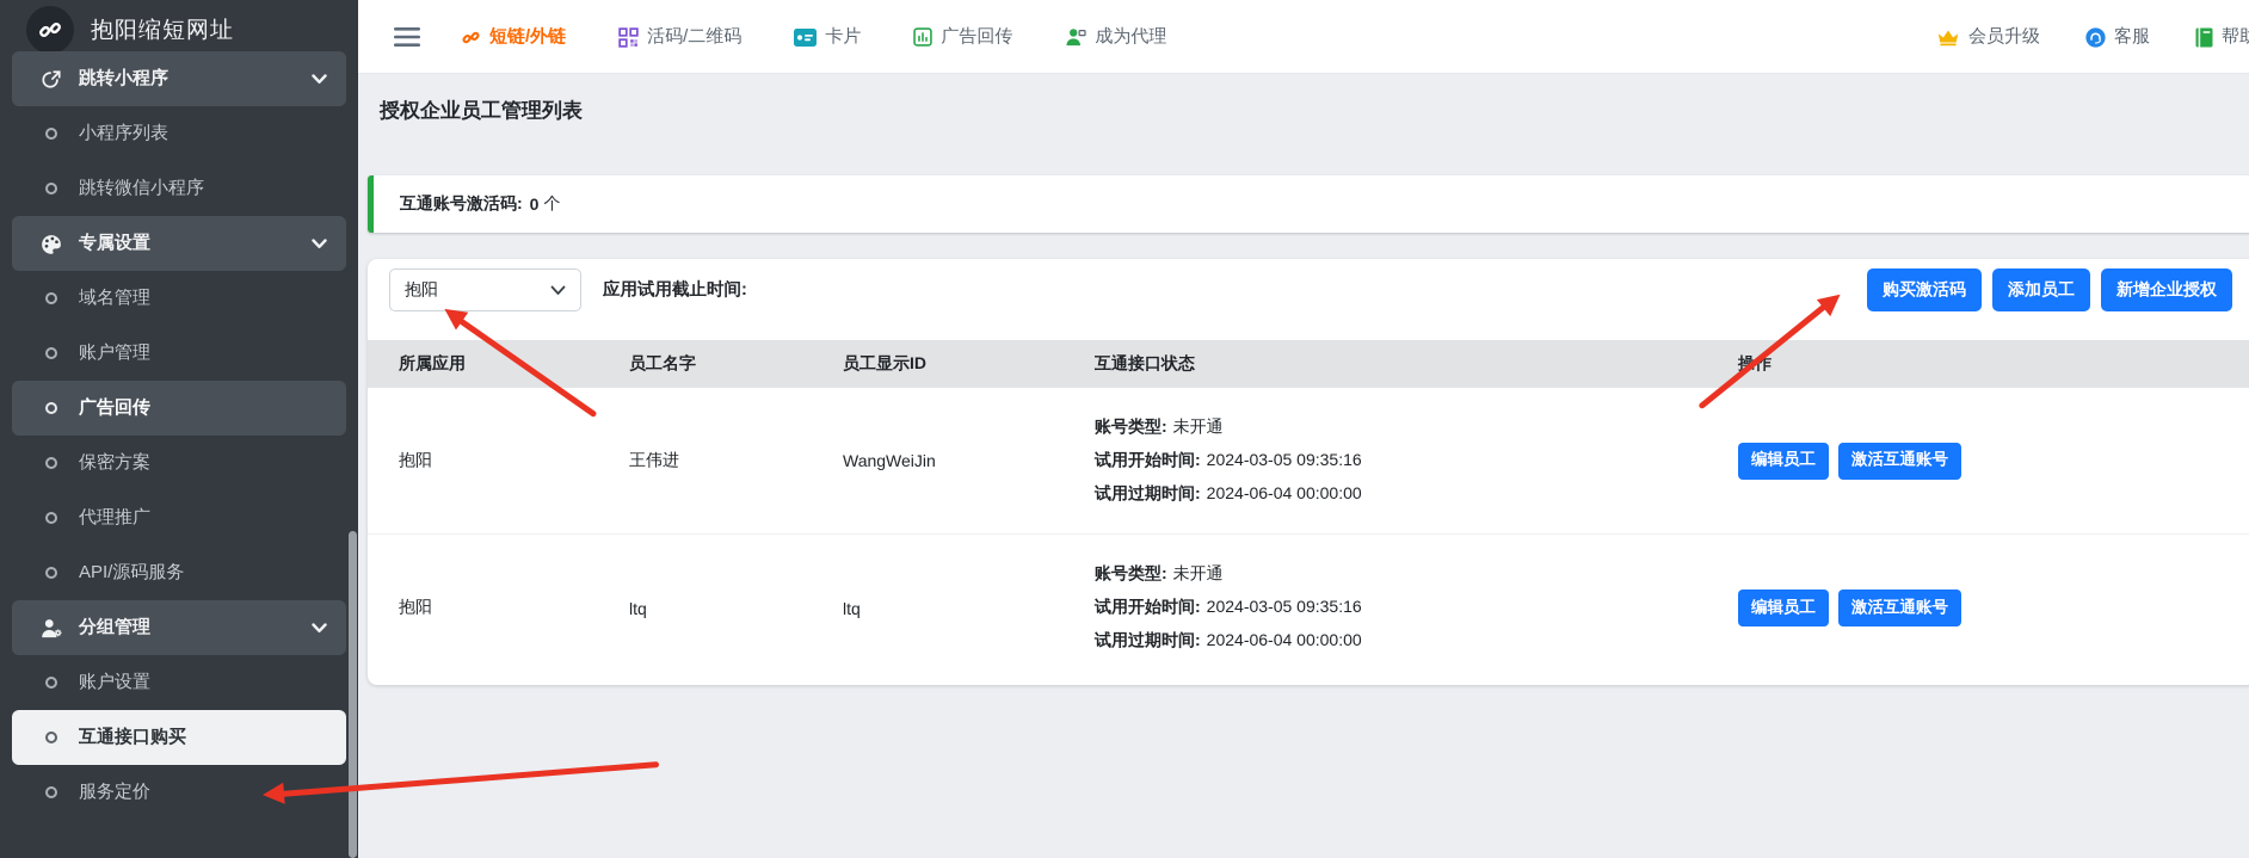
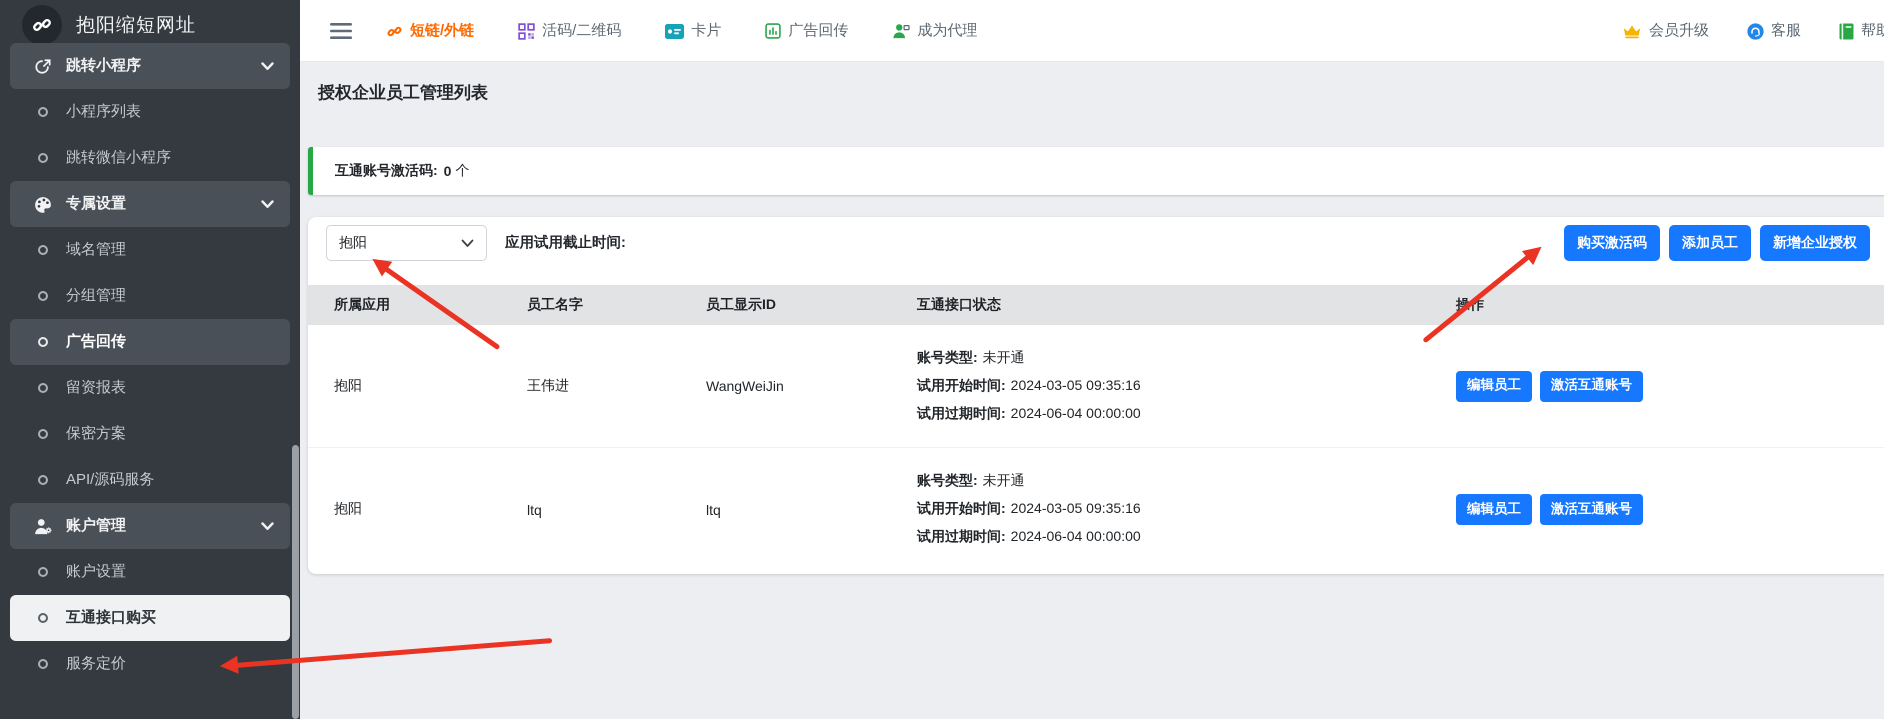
  抱阳缩短网址
  跳转小程序
  小程序列表
  跳转微信小程序
  专属设置
  域名管理
- 账户管理
+ 分组管理
  广告回传
+ 留资报表
  保密方案
- 代理推广
  API/源码服务
- 分组管理
+ 账户管理
  账户设置
  互通接口购买
  服务定价
  短链/外链
  活码/二维码
  卡片
  广告回传
  成为代理
  会员升级
  客服
  授权企业员工管理列表
  互通账号激活码:
  0
  个
  抱阳
  应用试用截止时间:
  购买激活码
  添加员工
  新增企业授权
  所属应用
  员工名字
  员工显示ID
  互通接口状态
  操作
  抱阳
  王伟进
  WangWeiJin
  账号类型: 未开通
  试用开始时间: 2024-03-05 09:35:16
  试用过期时间: 2024-06-04 00:00:00
  编辑员工
  激活互通账号
  抱阳
  ltq
  ltq
  账号类型: 未开通
  试用开始时间: 2024-03-05 09:35:16
  试用过期时间: 2024-06-04 00:00:00
  编辑员工
  激活互通账号
